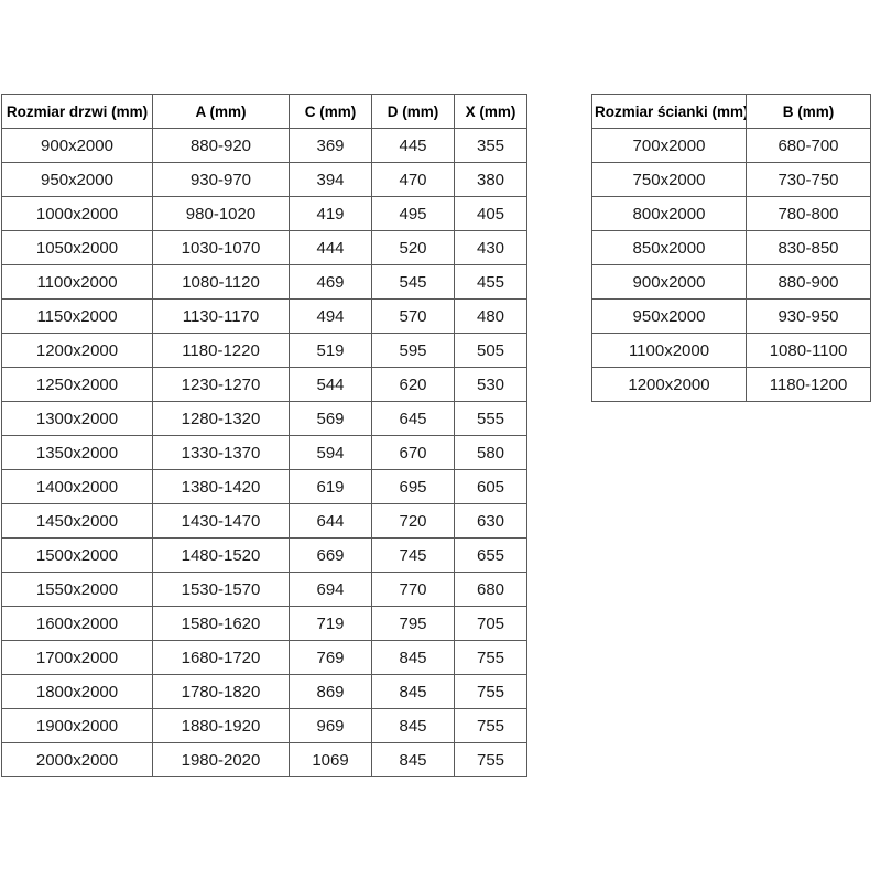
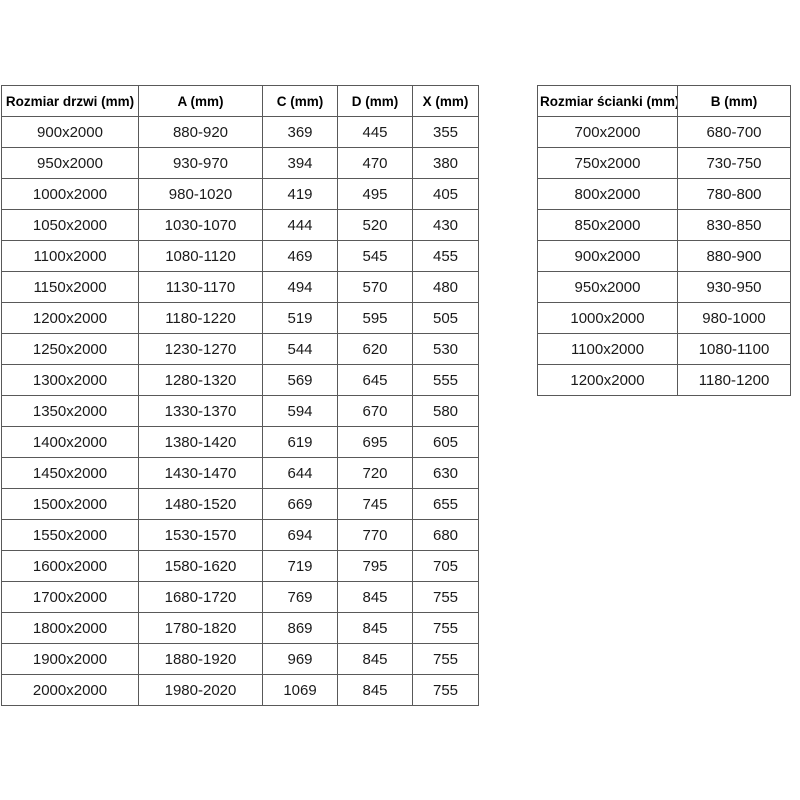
  Rozmiar drzwi (mm)	A (mm)	C (mm)	D (mm)	X (mm)
  900x2000	880-920	369	445	355
  950x2000	930-970	394	470	380
  1000x2000	980-1020	419	495	405
  1050x2000	1030-1070	444	520	430
  1100x2000	1080-1120	469	545	455
  1150x2000	1130-1170	494	570	480
  1200x2000	1180-1220	519	595	505
  1250x2000	1230-1270	544	620	530
  1300x2000	1280-1320	569	645	555
  1350x2000	1330-1370	594	670	580
  1400x2000	1380-1420	619	695	605
  1450x2000	1430-1470	644	720	630
  1500x2000	1480-1520	669	745	655
  1550x2000	1530-1570	694	770	680
  1600x2000	1580-1620	719	795	705
  1700x2000	1680-1720	769	845	755
  1800x2000	1780-1820	869	845	755
  1900x2000	1880-1920	969	845	755
  2000x2000	1980-2020	1069	845	755
  Rozmiar ścianki (mm)	B (mm)
  700x2000	680-700
  750x2000	730-750
  800x2000	780-800
  850x2000	830-850
  900x2000	880-900
  950x2000	930-950
+ 1000x2000	980-1000
  1100x2000	1080-1100
  1200x2000	1180-1200
